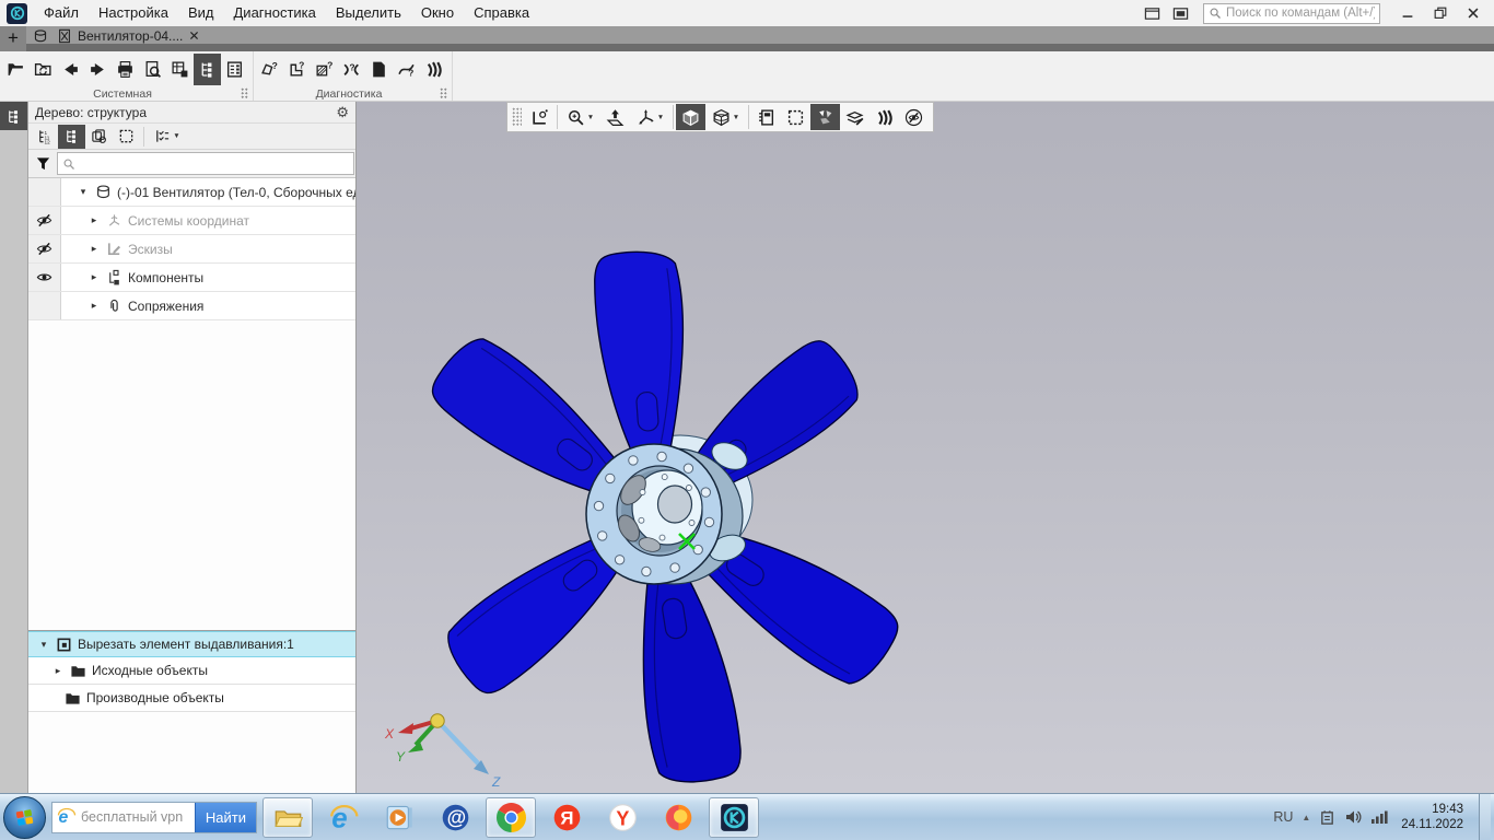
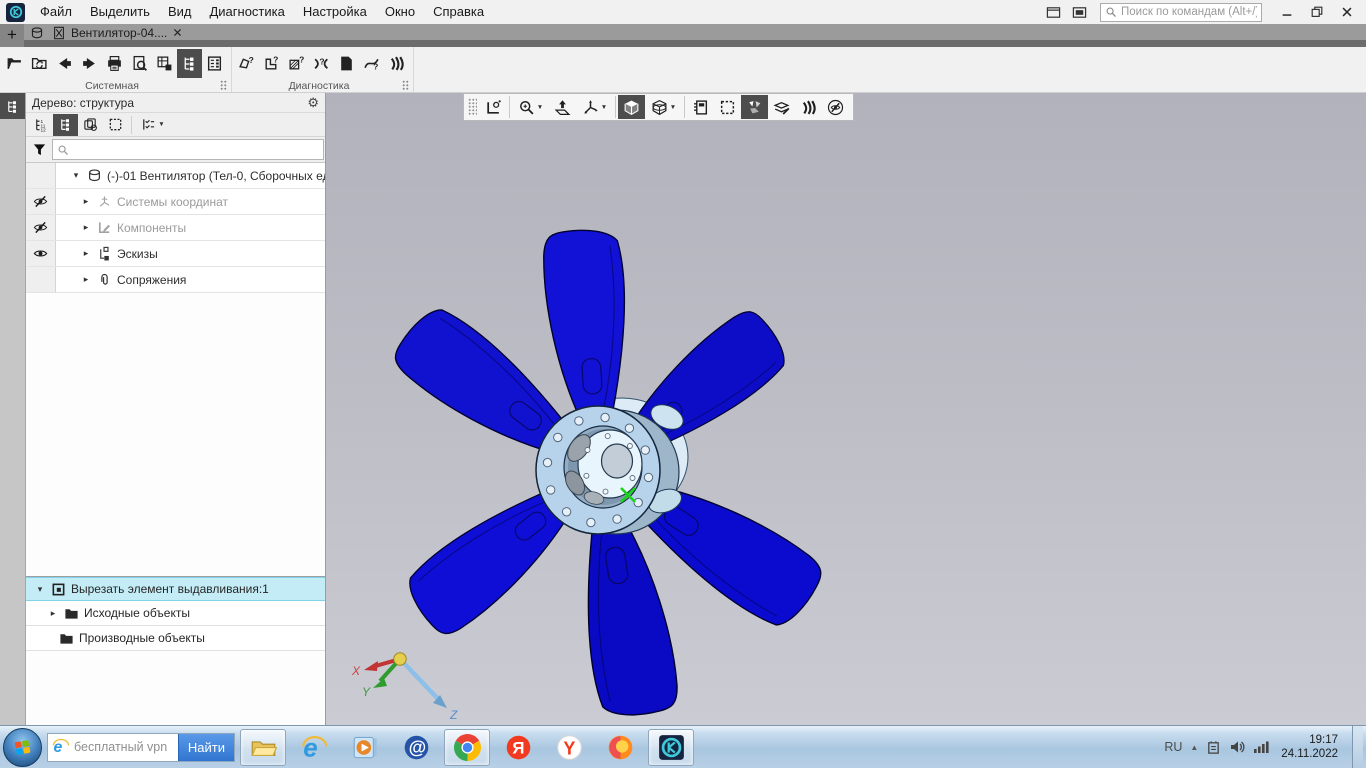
  Файл
- Настройка
+ Выделить
  Вид
  Диагностика
- Выделить
+ Настройка
  Окно
  Справка
  Поиск по командам (Alt+/
  +
  Вентилятор-04....
  Системная
  Диагностика
  Дерево: структура
  ⚙
  ▾
  (-)-01 Вентилятор (Тел-0, Сборочных е
  ▸
  Системы координат
  ▸
- Эскизы
+ Компоненты
  ▸
- Компоненты
+ Эскизы
  ▸
  Сопряжения
  ▾
  Вырезать элемент выдавливания:1
  ▸
  Исходные объекты
  Производные объекты
  X
  Y
  Z
  e
  бесплатный vpn
  Найти
  e
  @
  Я
  Y
  RU
  ▲
- 19:43
+ 19:17
  24.11.2022
